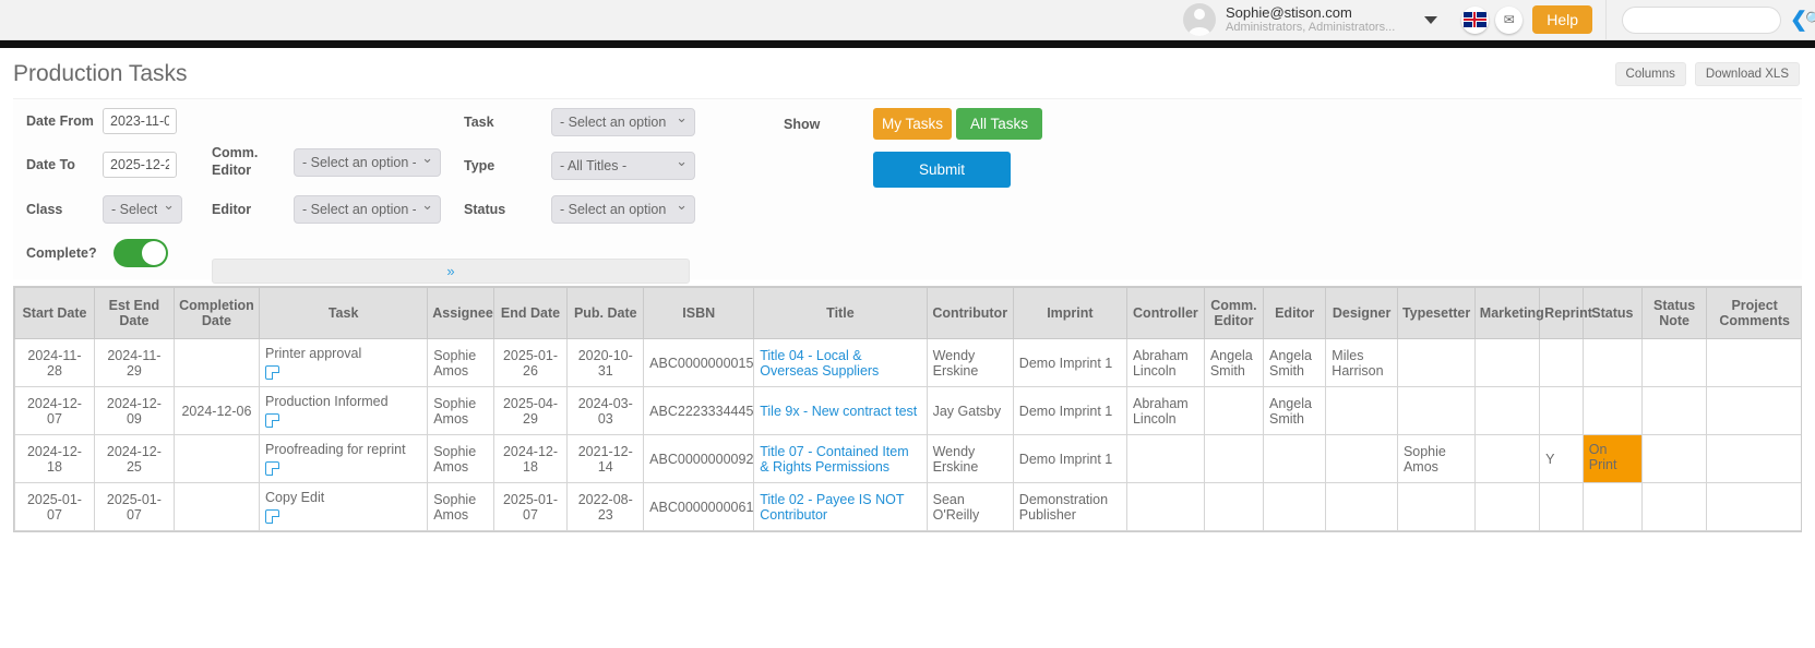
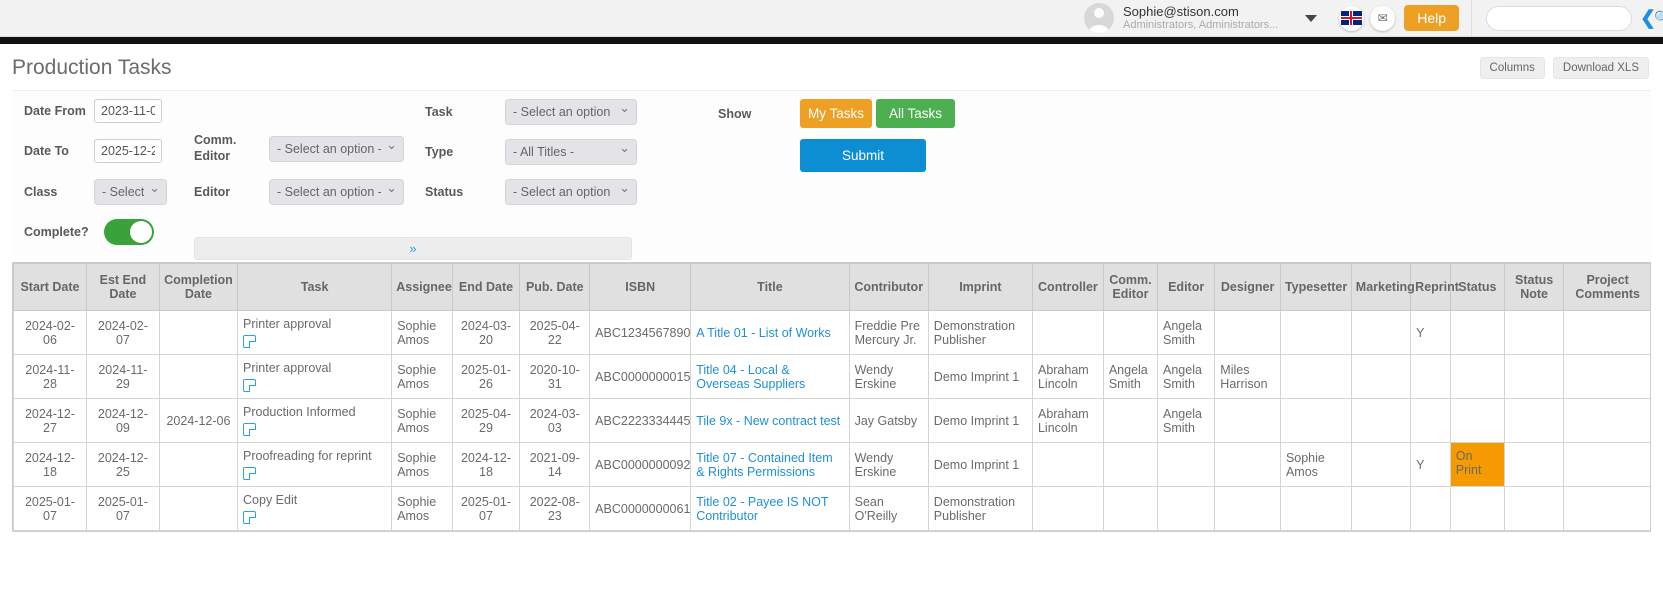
  Sophie@stison.com
  Administrators, Administrators...
  ✉
  Help
  🔍
  ❮
  Production Tasks
  Columns
  Download XLS
  Date From
  2023-11-0
  Date To
  2025-12-2
  Class
  - Select
  Complete?
  Comm. Editor
  - Select an option -
  Editor
  - Select an option -
  Task
  - Select an option
  Type
  - All Titles -
  Status
  - Select an option
  Show
  My Tasks
  All Tasks
  Submit
  »
  Start Date	Est End Date	Completion Date	Task	Assignee	End Date	Pub. Date	ISBN	Title	Contributor	Imprint	Controller	Comm. Editor	Editor	Designer	Typesetter	Marketing	Reprint	Status	Status Note	Project Comments
+ 2024-02-06	2024-02-07		Printer approval	Sophie Amos	2024-03-20	2025-04-22	ABC1234567890	A Title 01 - List of Works	Freddie Pre Mercury Jr.	Demonstration Publisher			Angela Smith				Y
  2024-11-28	2024-11-29		Printer approval	Sophie Amos	2025-01-26	2020-10-31	ABC0000000015	Title 04 - Local & Overseas Suppliers	Wendy Erskine	Demo Imprint 1	Abraham Lincoln	Angela Smith	Angela Smith	Miles Harrison
- 2024-12-07	2024-12-09	2024-12-06	Production Informed	Sophie Amos	2025-04-29	2024-03-03	ABC2223334445	Tile 9x - New contract test	Jay Gatsby	Demo Imprint 1	Abraham Lincoln		Angela Smith
+ 2024-12-27	2024-12-09	2024-12-06	Production Informed	Sophie Amos	2025-04-29	2024-03-03	ABC2223334445	Tile 9x - New contract test	Jay Gatsby	Demo Imprint 1	Abraham Lincoln		Angela Smith
- 2024-12-18	2024-12-25		Proofreading for reprint	Sophie Amos	2024-12-18	2021-12-14	ABC0000000092	Title 07 - Contained Item & Rights Permissions	Wendy Erskine	Demo Imprint 1					Sophie Amos		Y	On Print
+ 2024-12-18	2024-12-25		Proofreading for reprint	Sophie Amos	2024-12-18	2021-09-14	ABC0000000092	Title 07 - Contained Item & Rights Permissions	Wendy Erskine	Demo Imprint 1					Sophie Amos		Y	On Print
  2025-01-07	2025-01-07		Copy Edit	Sophie Amos	2025-01-07	2022-08-23	ABC0000000061	Title 02 - Payee IS NOT Contributor	Sean O'Reilly	Demonstration Publisher
